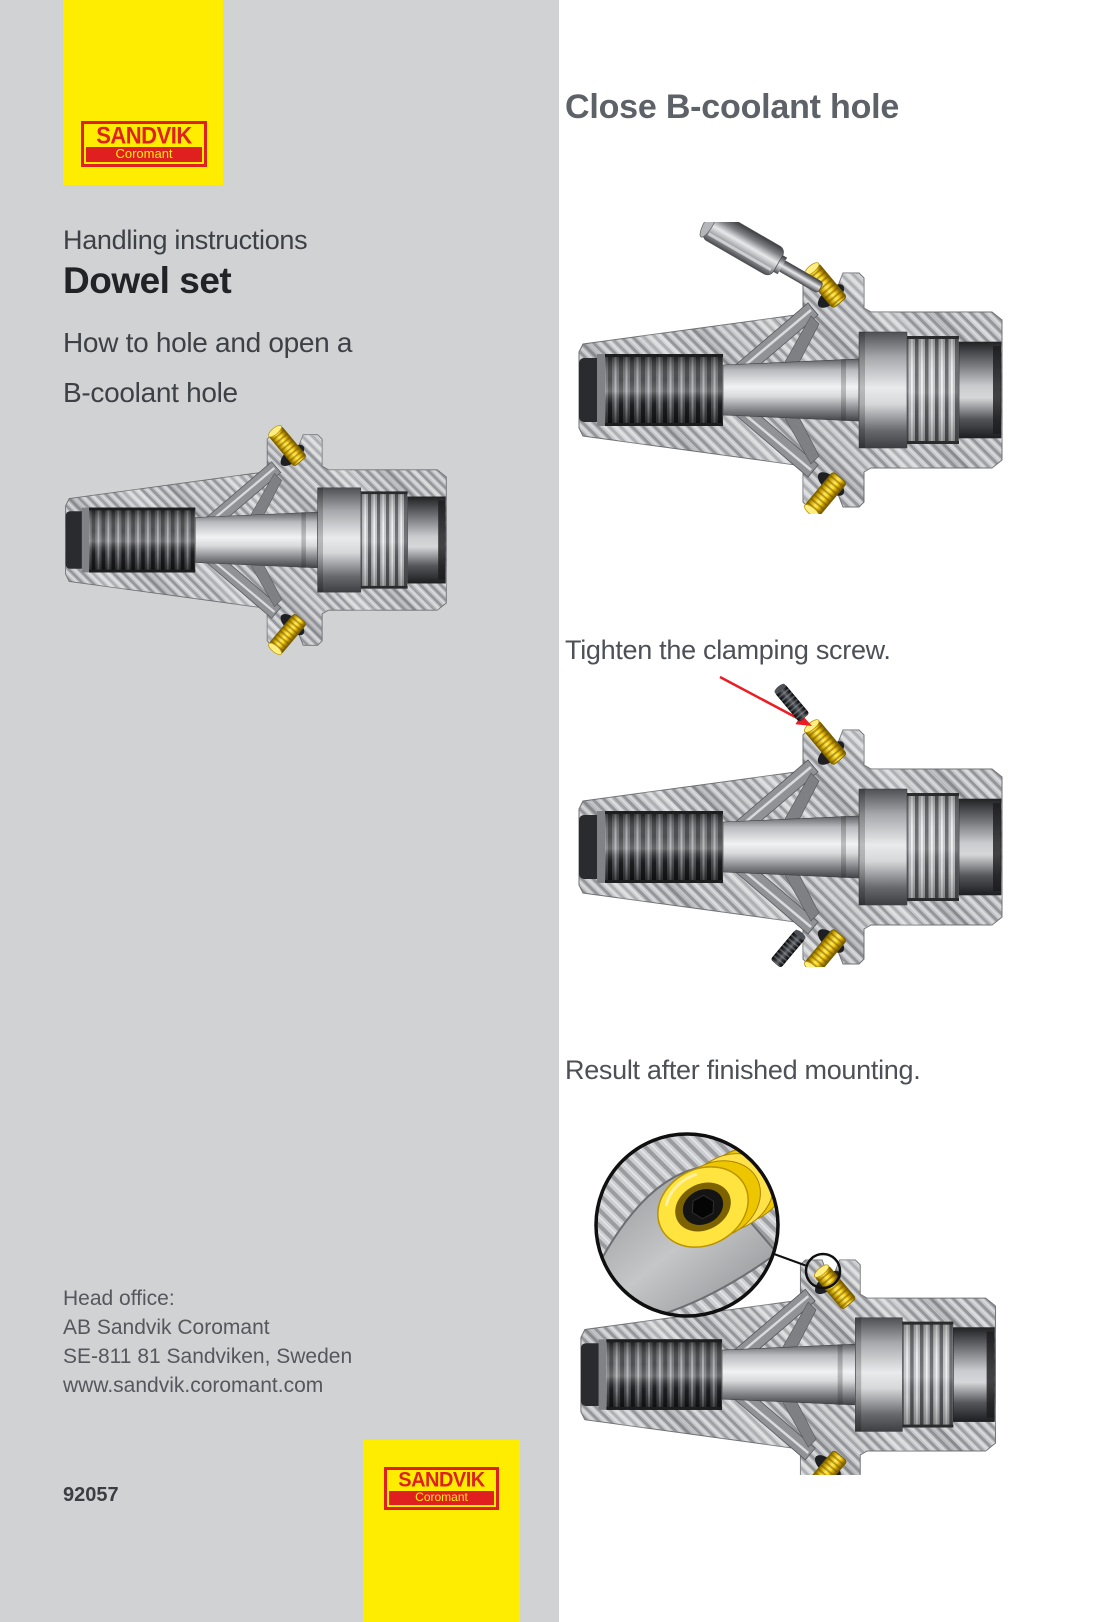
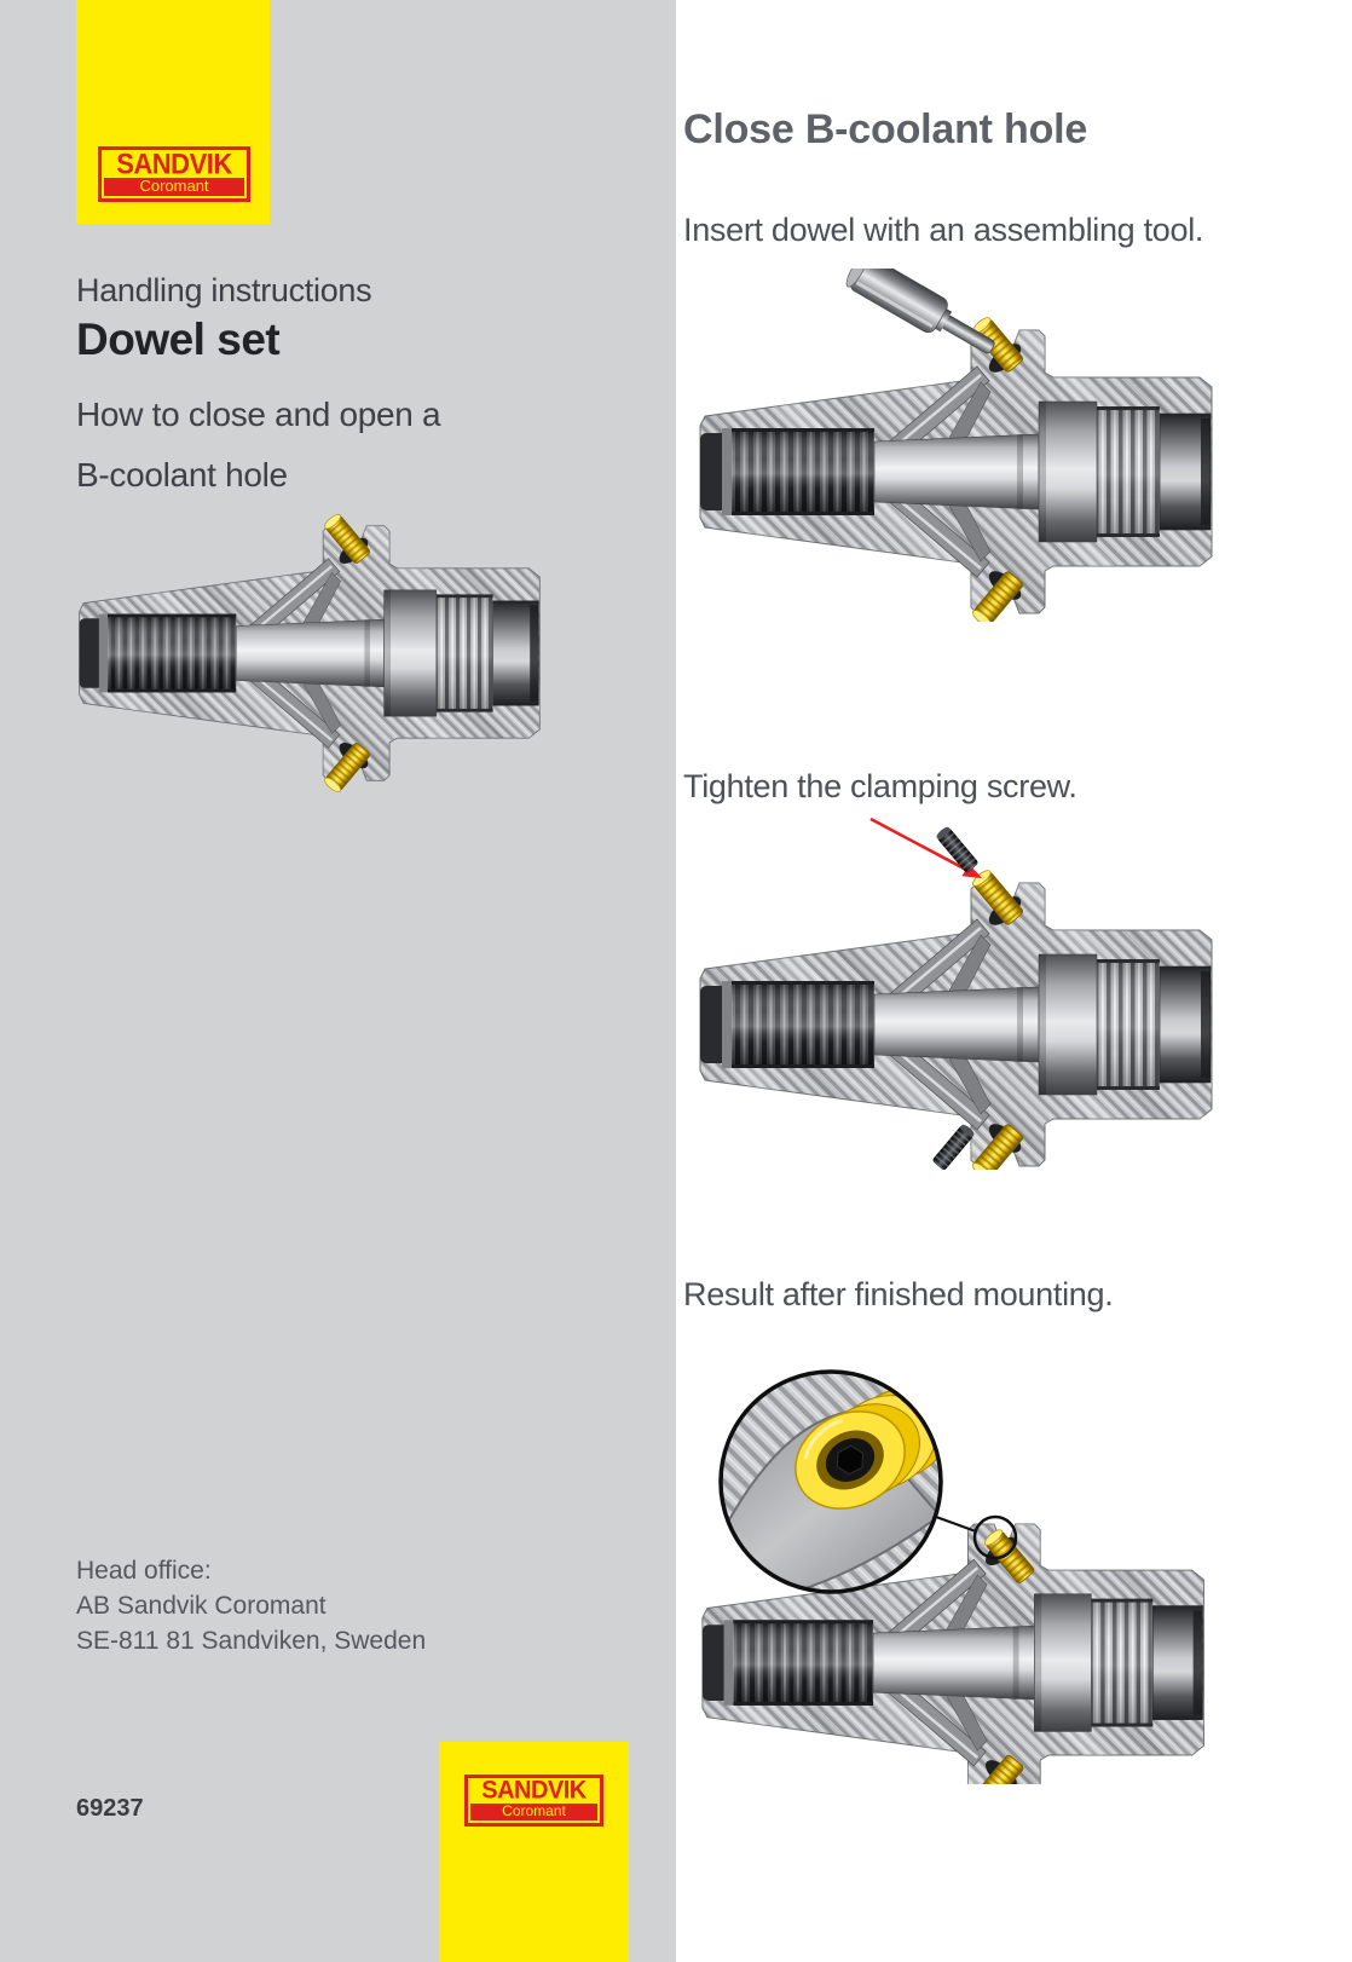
  SANDVIK
  Coromant
  Handling instructions
  Dowel set
- How to hole and open a
+ How to close and open a
  B-coolant hole
  Head office:
  AB Sandvik Coromant
  SE-811 81 Sandviken, Sweden
- www.sandvik.coromant.com
- 92057
+ 69237
  SANDVIK
  Coromant
  Close B-coolant hole
+ Insert dowel with an assembling tool.
  Tighten the clamping screw.
  Result after finished mounting.
